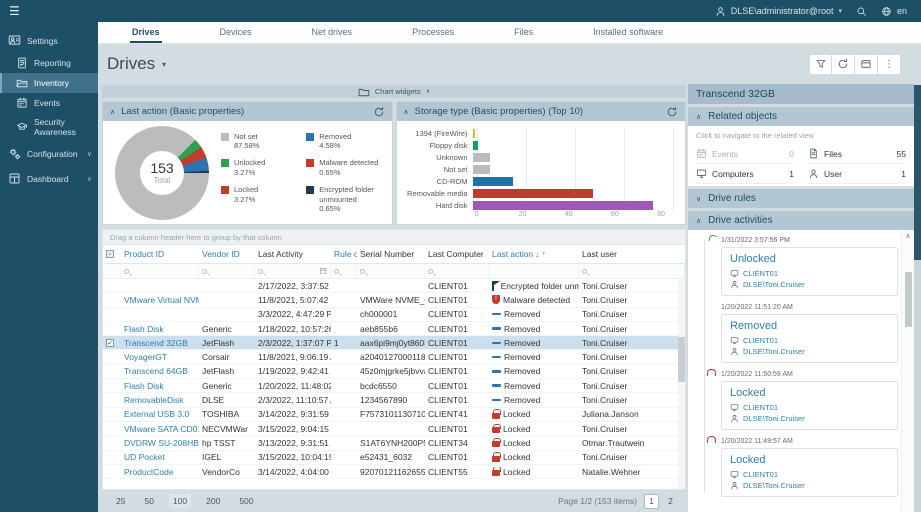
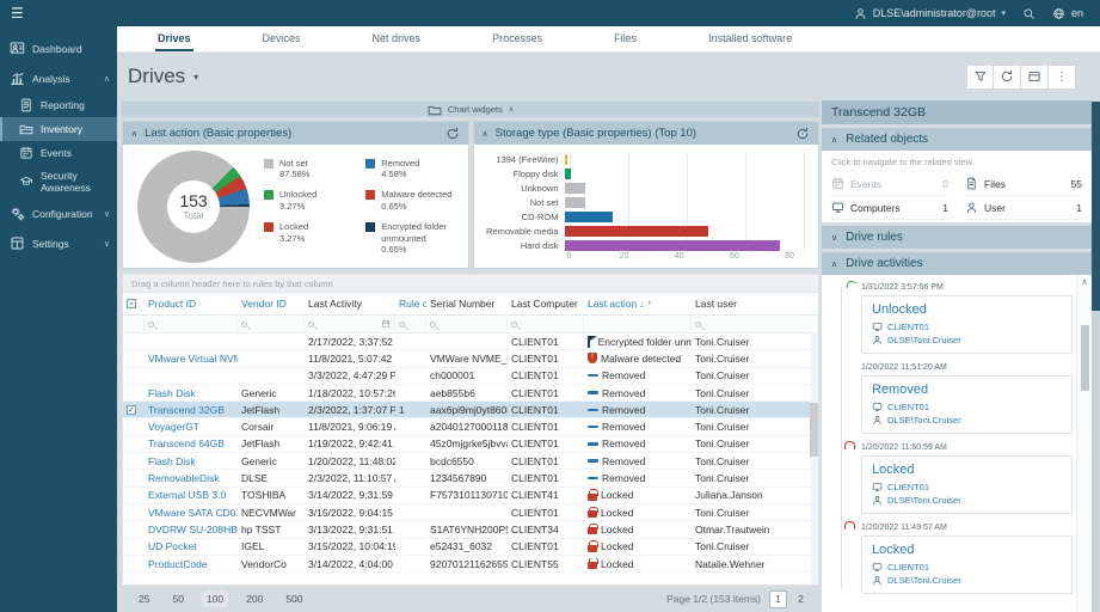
  ☰
  DLSE\administrator@root
  en
- Settings
+ Dashboard
+ Analysis
  Reporting
  Inventory
  Events
  Security Awareness
  Configuration
- Dashboard
+ Settings
  Drives
  Devices
  Net drives
  Processes
  Files
  Installed software
  Drives
  ▾
  ⋮
  Chart widgets
  Last action (Basic properties)
  153
  Total
  Not set
  87.58%
  Removed
  4.58%
  Unlocked
  3.27%
  Malware detected
  0.65%
  Locked
  3.27%
  Encrypted folder unmounted
  0.65%
  Storage type (Basic properties) (Top 10)
  1394 (FireWire)
  Floppy disk
  Unknown
  Not set
  CD-ROM
  Removable media
  Hard disk
- Drag a column header here to group by that column
+ Drag a column header here to rules by that column
  Product ID
  Vendor ID
  Last Activity
  Rule c
  Serial Number
  Last Computer
  Last action
  ↓
  Last user
  2/17/2022, 3:37:52
  CLIENT01
  Encrypted folder unm
  Toni.Cruiser
  VMware Virtual NV
  11/8/2021, 5:07:42
  VMWare NVME_
  CLIENT01
  Malware detected
  Toni.Cruiser
  3/3/2022, 4:47:29 P
  ch000001
  CLIENT01
  Removed
  Toni.Cruiser
  Flash Disk
  Generic
  1/18/2022, 10:57:2
  aeb855b6
  CLIENT01
  Removed
  Toni.Cruiser
  Transcend 32GB
  JetFlash
  2/3/2022, 1:37:07 P
  1
  aax6pi9mj0yt860
  CLIENT01
  Removed
  Toni.Cruiser
  VoyagerGT
  Corsair
  11/8/2021, 9:06:19
  a2040127000118
  CLIENT01
  Removed
  Toni.Cruiser
  Transcend 64GB
  JetFlash
  1/19/2022, 9:42:41
  45z0mjgrke5jbvv
  CLIENT01
  Removed
  Toni.Cruiser
  Flash Disk
  Generic
  1/20/2022, 11:48:02
  bcdc6550
  CLIENT01
  Removed
  Toni.Cruiser
  RemovableDisk
  DLSE
  2/3/2022, 11:10:57
  1234567890
  CLIENT01
  Removed
  Toni.Cruiser
  External USB 3.0
  TOSHIBA
  3/14/2022, 9:31:59
  F7573101130710
  CLIENT41
  Locked
  Juliana.Janson
  VMware SATA CD0
  NECVMWar
  3/15/2022, 9:04:15
  CLIENT01
  Locked
  Toni.Cruiser
  DVDRW SU-208HB
  hp TSST
  3/13/2022, 9:31:51
  S1AT6YNH200P
  CLIENT34
  Locked
  Otmar.Trautwein
  UD Pocket
  IGEL
  3/15/2022, 10:04:1
  e52431_6032
  CLIENT01
  Locked
  Toni.Cruiser
  ProductCode
  VendorCo
  3/14/2022, 4:04:00
  92070121162655
  CLIENT55
  Locked
  Natalie.Wehner
  25
  50
  100
  200
  500
  Page 1/2 (153 items)
  1
  2
  Transcend 32GB
  Related objects
  Click to navigate to the related view
  Events
  0
  Files
  55
  Computers
  1
  User
  1
  Drive rules
  Drive activities
  Unlocked
  CLIENT01
  DLSE\Toni.Cruiser
  Removed
  CLIENT01
  DLSE\Toni.Cruiser
  Locked
  CLIENT01
  DLSE\Toni.Cruiser
  Locked
  CLIENT01
  DLSE\Toni.Cruiser
